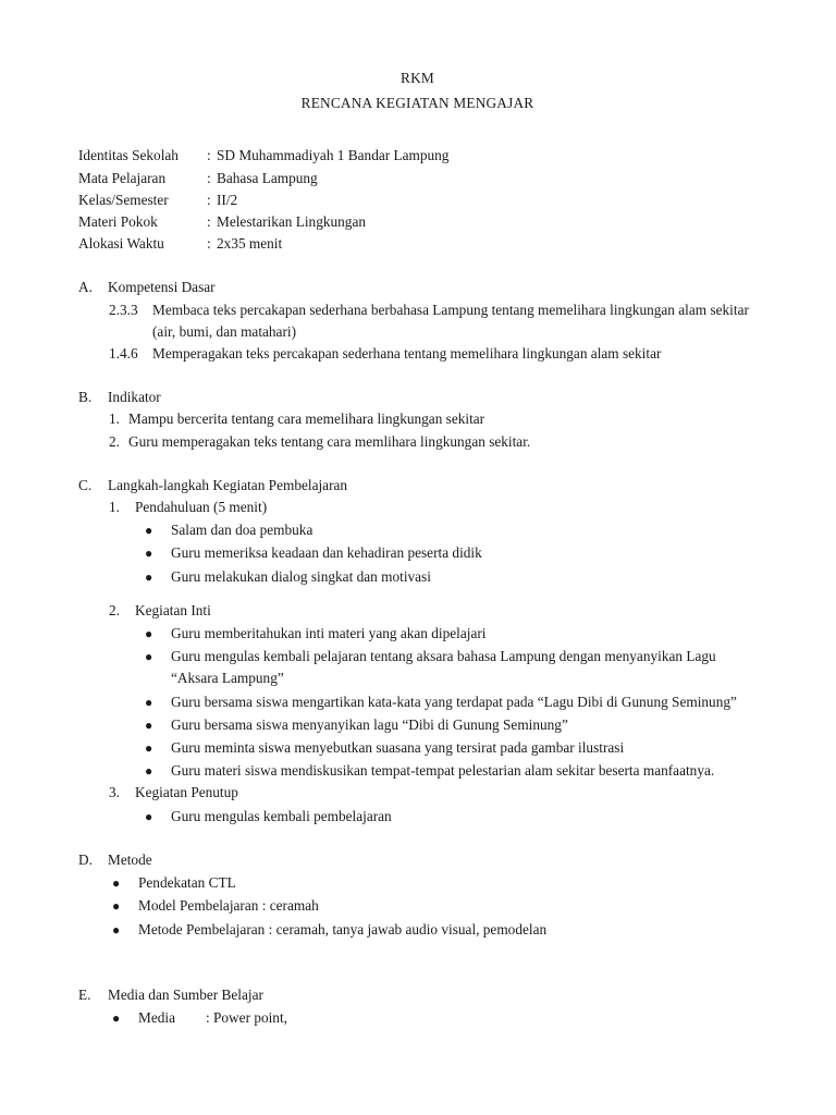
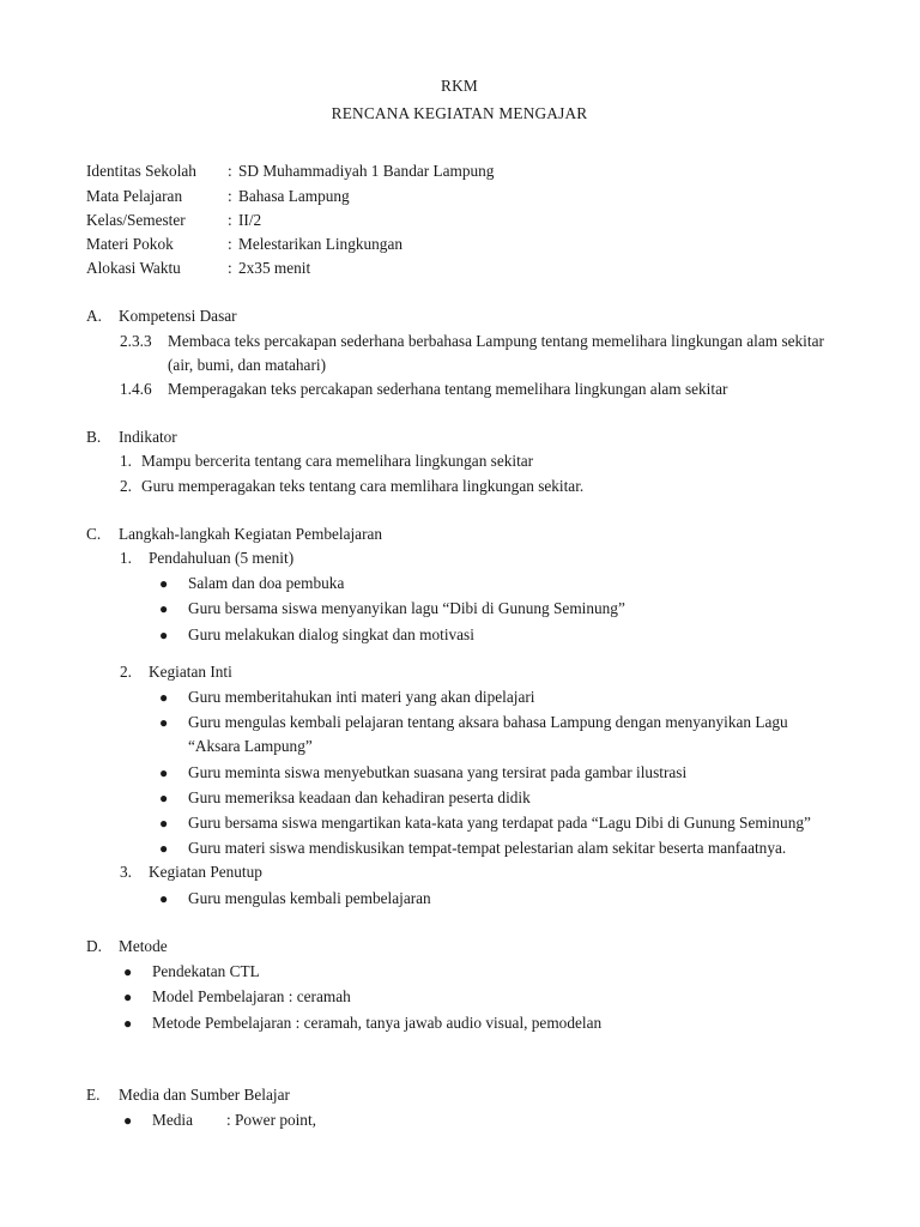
  RKM
  RENCANA KEGIATAN MENGAJAR
  Identitas Sekolah
  :
  SD Muhammadiyah 1 Bandar Lampung
  Mata Pelajaran
  :
  Bahasa Lampung
  Kelas/Semester
  :
  II/2
  Materi Pokok
  :
  Melestarikan Lingkungan
  Alokasi Waktu
  :
  2x35 menit
  A.
  Kompetensi Dasar
  2.3.3
  Membaca teks percakapan sederhana berbahasa Lampung tentang memelihara lingkungan alam sekitar (air, bumi, dan matahari)
  1.4.6
  Memperagakan teks percakapan sederhana tentang memelihara lingkungan alam sekitar
  B.
  Indikator
  1.
  Mampu bercerita tentang cara memelihara lingkungan sekitar
  2.
  Guru memperagakan teks tentang cara memlihara lingkungan sekitar.
  C.
  Langkah-langkah Kegiatan Pembelajaran
  1.
  Pendahuluan (5 menit)
  ●
  Salam dan doa pembuka
  ●
- Guru memeriksa keadaan dan kehadiran peserta didik
+ Guru bersama siswa menyanyikan lagu “Dibi di Gunung Seminung”
  ●
  Guru melakukan dialog singkat dan motivasi
  2.
  Kegiatan Inti
  ●
  Guru memberitahukan inti materi yang akan dipelajari
  ●
  Guru mengulas kembali pelajaran tentang aksara bahasa Lampung dengan menyanyikan Lagu “Aksara Lampung”
  ●
- Guru bersama siswa mengartikan kata-kata yang terdapat pada “Lagu Dibi di Gunung Seminung”
+ Guru meminta siswa menyebutkan suasana yang tersirat pada gambar ilustrasi
  ●
- Guru bersama siswa menyanyikan lagu “Dibi di Gunung Seminung”
+ Guru memeriksa keadaan dan kehadiran peserta didik
  ●
- Guru meminta siswa menyebutkan suasana yang tersirat pada gambar ilustrasi
+ Guru bersama siswa mengartikan kata-kata yang terdapat pada “Lagu Dibi di Gunung Seminung”
  ●
  Guru materi siswa mendiskusikan tempat-tempat pelestarian alam sekitar beserta manfaatnya.
  3.
  Kegiatan Penutup
  ●
  Guru mengulas kembali pembelajaran
  D.
  Metode
  ●
  Pendekatan CTL
  ●
  Model Pembelajaran : ceramah
  ●
  Metode Pembelajaran : ceramah, tanya jawab audio visual, pemodelan
  E.
  Media dan Sumber Belajar
  ●
  Media : Power point,
